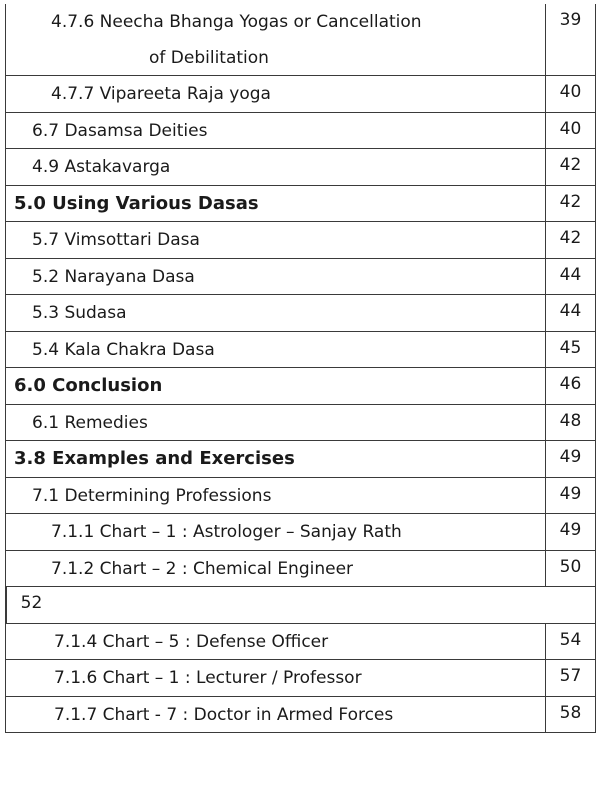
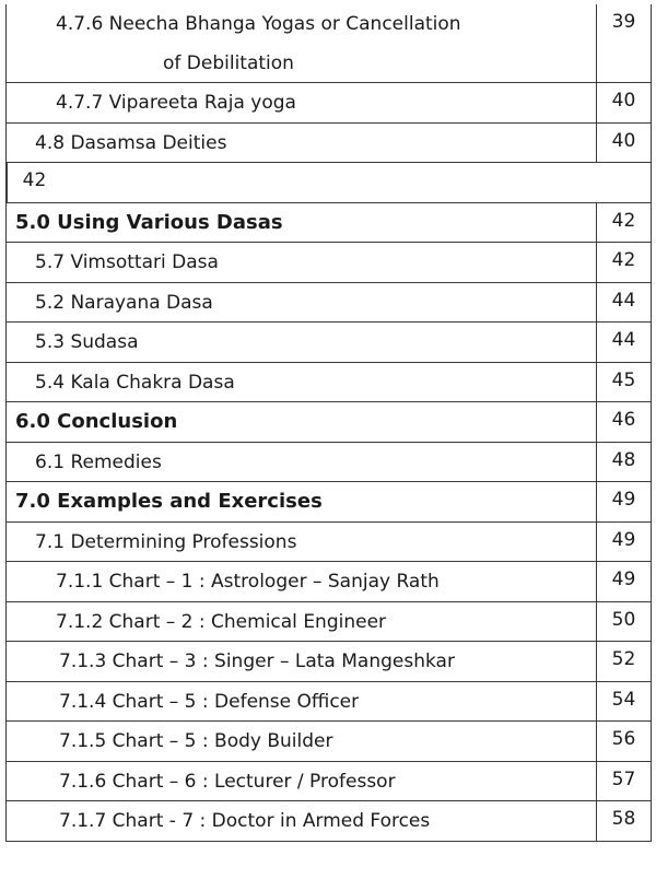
  4.7.6 Neecha Bhanga Yogas or Cancellation
  of Debilitation
  39
  4.7.7 Vipareeta Raja yoga
  40
- 6.7 Dasamsa Deities
+ 4.8 Dasamsa Deities
  40
- 4.9 Astakavarga
  42
  5.0 Using Various Dasas
  42
  5.7 Vimsottari Dasa
  42
  5.2 Narayana Dasa
  44
  5.3 Sudasa
  44
  5.4 Kala Chakra Dasa
  45
  6.0 Conclusion
  46
  6.1 Remedies
  48
- 3.8 Examples and Exercises
+ 7.0 Examples and Exercises
  49
  7.1 Determining Professions
  49
  7.1.1 Chart – 1 : Astrologer – Sanjay Rath
  49
  7.1.2 Chart – 2 : Chemical Engineer
  50
+ 7.1.3 Chart – 3 : Singer – Lata Mangeshkar
  52
  7.1.4 Chart – 5 : Defense Officer
  54
+ 7.1.5 Chart – 5 : Body Builder
+ 56
- 7.1.6 Chart – 1 : Lecturer / Professor
+ 7.1.6 Chart – 6 : Lecturer / Professor
  57
  7.1.7 Chart - 7 : Doctor in Armed Forces
  58
